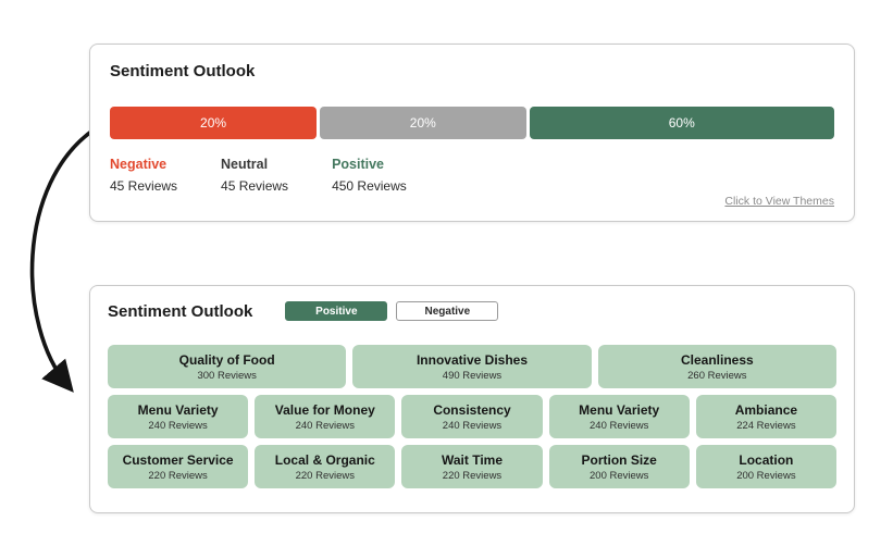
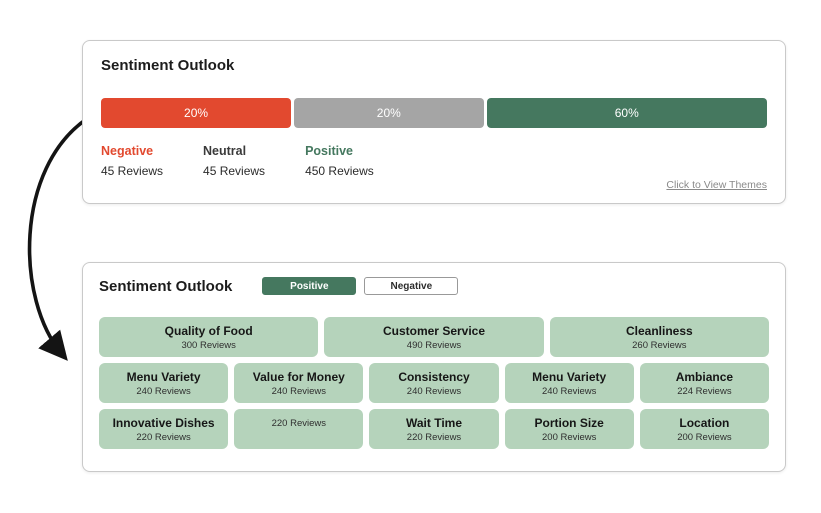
  Sentiment Outlook
  20%
  20%
  60%
  Negative
  45 Reviews
  Neutral
  45 Reviews
  Positive
  450 Reviews
  Click to View Themes
  Sentiment Outlook
  Positive
  Negative
  Quality of Food
  300 Reviews
- Innovative Dishes
+ Customer Service
  490 Reviews
  Cleanliness
  260 Reviews
  Menu Variety
  240 Reviews
  Value for Money
  240 Reviews
  Consistency
  240 Reviews
  Menu Variety
  240 Reviews
  Ambiance
  224 Reviews
- Customer Service
+ Innovative Dishes
  220 Reviews
- Local & Organic
  220 Reviews
  Wait Time
  220 Reviews
  Portion Size
  200 Reviews
  Location
  200 Reviews
